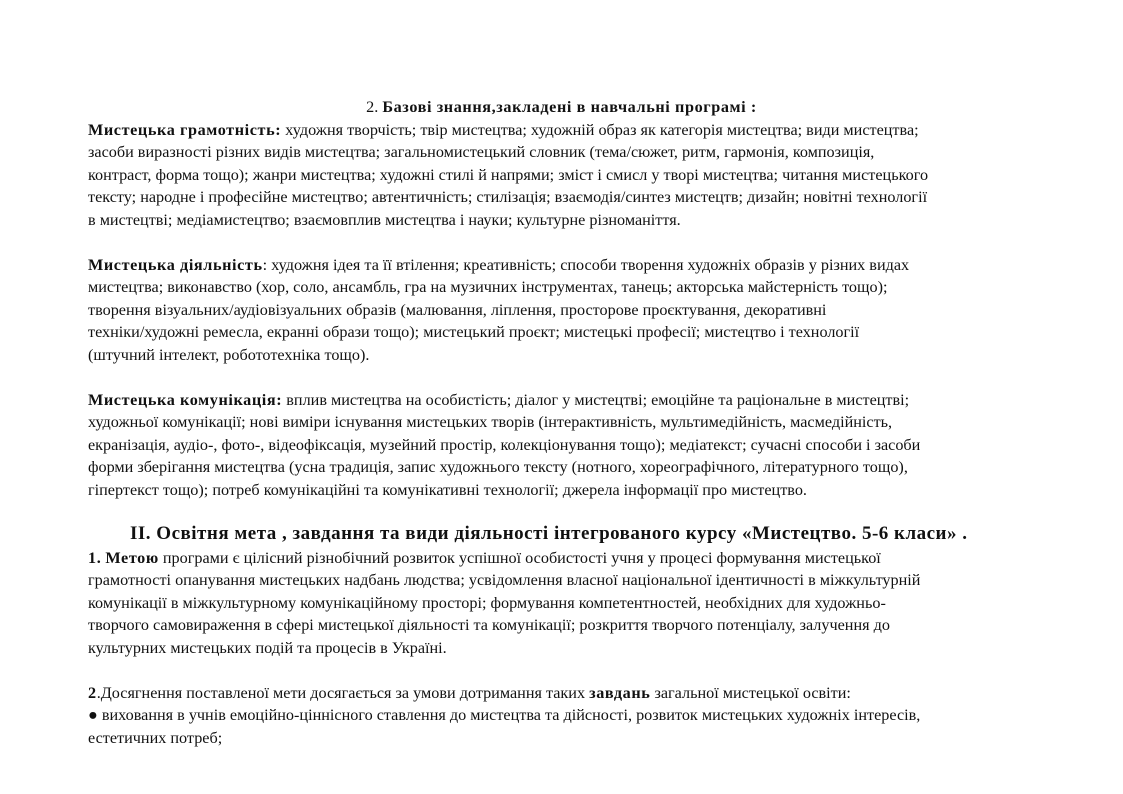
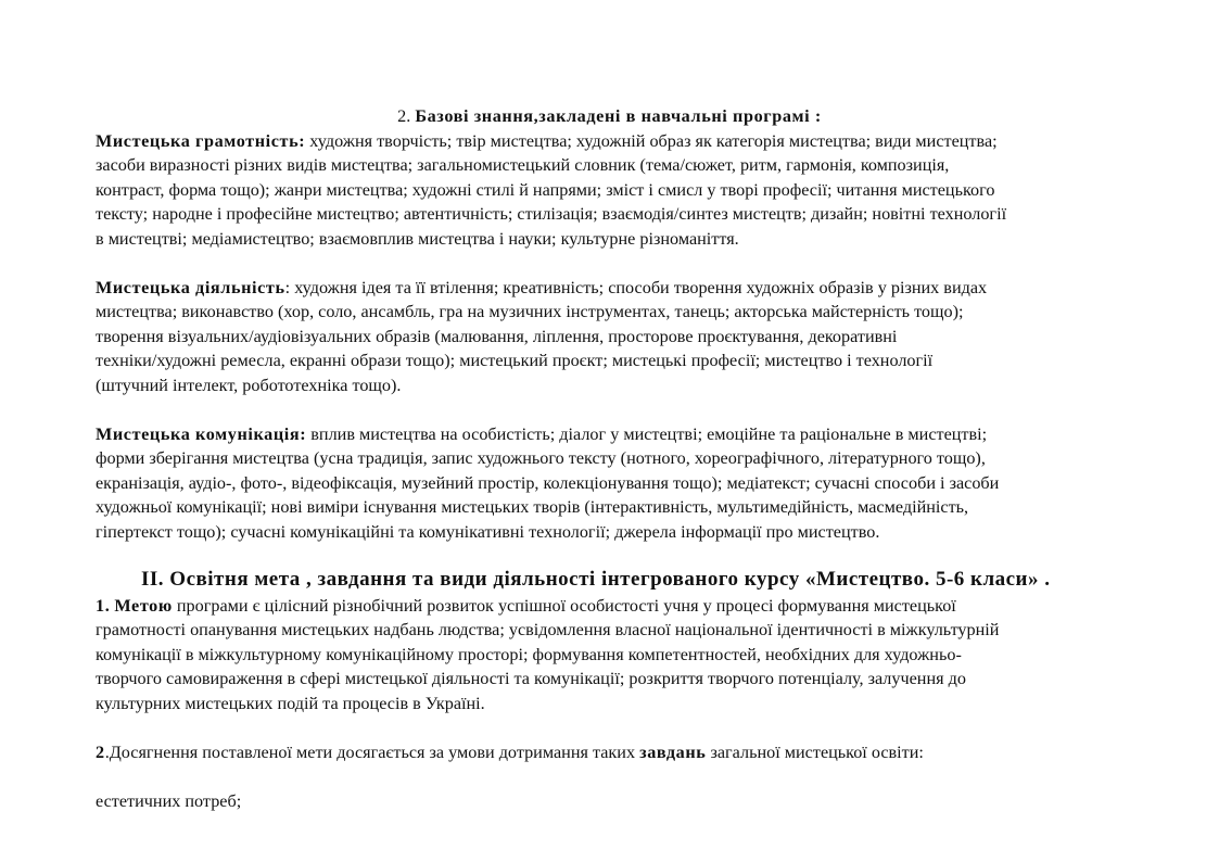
  2. Базові знання,закладені в навчальні програмі :
  Мистецька грамотність: художня творчість; твір мистецтва; художній образ як категорія мистецтва; види мистецтва;
  засоби виразності різних видів мистецтва; загальномистецький словник (тема/сюжет, ритм, гармонія, композиція,
- контраст, форма тощо); жанри мистецтва; художні стилі й напрями; зміст і смисл у творі мистецтва; читання мистецького
+ контраст, форма тощо); жанри мистецтва; художні стилі й напрями; зміст і смисл у творі професії; читання мистецького
  тексту; народне і професійне мистецтво; автентичність; стилізація; взаємодія/синтез мистецтв; дизайн; новітні технології
  в мистецтві; медіамистецтво; взаємовплив мистецтва і науки; культурне різноманіття.
  Мистецька діяльність: художня ідея та її втілення; креативність; способи творення художніх образів у різних видах
  мистецтва; виконавство (хор, соло, ансамбль, гра на музичних інструментах, танець; акторська майстерність тощо);
  творення візуальних/аудіовізуальних образів (малювання, ліплення, просторове проєктування, декоративні
  техніки/художні ремесла, екранні образи тощо); мистецький проєкт; мистецькі професії; мистецтво і технології
  (штучний інтелект, робототехніка тощо).
  Мистецька комунікація: вплив мистецтва на особистість; діалог у мистецтві; емоційне та раціональне в мистецтві;
- художньої комунікації; нові виміри існування мистецьких творів (інтерактивність, мультимедійність, масмедійність,
+ форми зберігання мистецтва (усна традиція, запис художнього тексту (нотного, хореографічного, літературного тощо),
  екранізація, аудіо-, фото-, відеофіксація, музейний простір, колекціонування тощо); медіатекст; сучасні способи і засоби
- форми зберігання мистецтва (усна традиція, запис художнього тексту (нотного, хореографічного, літературного тощо),
+ художньої комунікації; нові виміри існування мистецьких творів (інтерактивність, мультимедійність, масмедійність,
- гіпертекст тощо); потреб комунікаційні та комунікативні технології; джерела інформації про мистецтво.
+ гіпертекст тощо); сучасні комунікаційні та комунікативні технології; джерела інформації про мистецтво.
  ІІ. Освітня мета , завдання та види діяльності інтегрованого курсу «Мистецтво. 5-6 класи» .
  1. Метою програми є цілісний різнобічний розвиток успішної особистості учня у процесі формування мистецької
  грамотності опанування мистецьких надбань людства; усвідомлення власної національної ідентичності в міжкультурній
  комунікації в міжкультурному комунікаційному просторі; формування компетентностей, необхідних для художньо-
  творчого самовираження в сфері мистецької діяльності та комунікації; розкриття творчого потенціалу, залучення до
  культурних мистецьких подій та процесів в Україні.
  2.Досягнення поставленої мети досягається за умови дотримання таких завдань загальної мистецької освіти:
- ● виховання в учнів емоційно-ціннісного ставлення до мистецтва та дійсності, розвиток мистецьких художніх інтересів,
  естетичних потреб;
